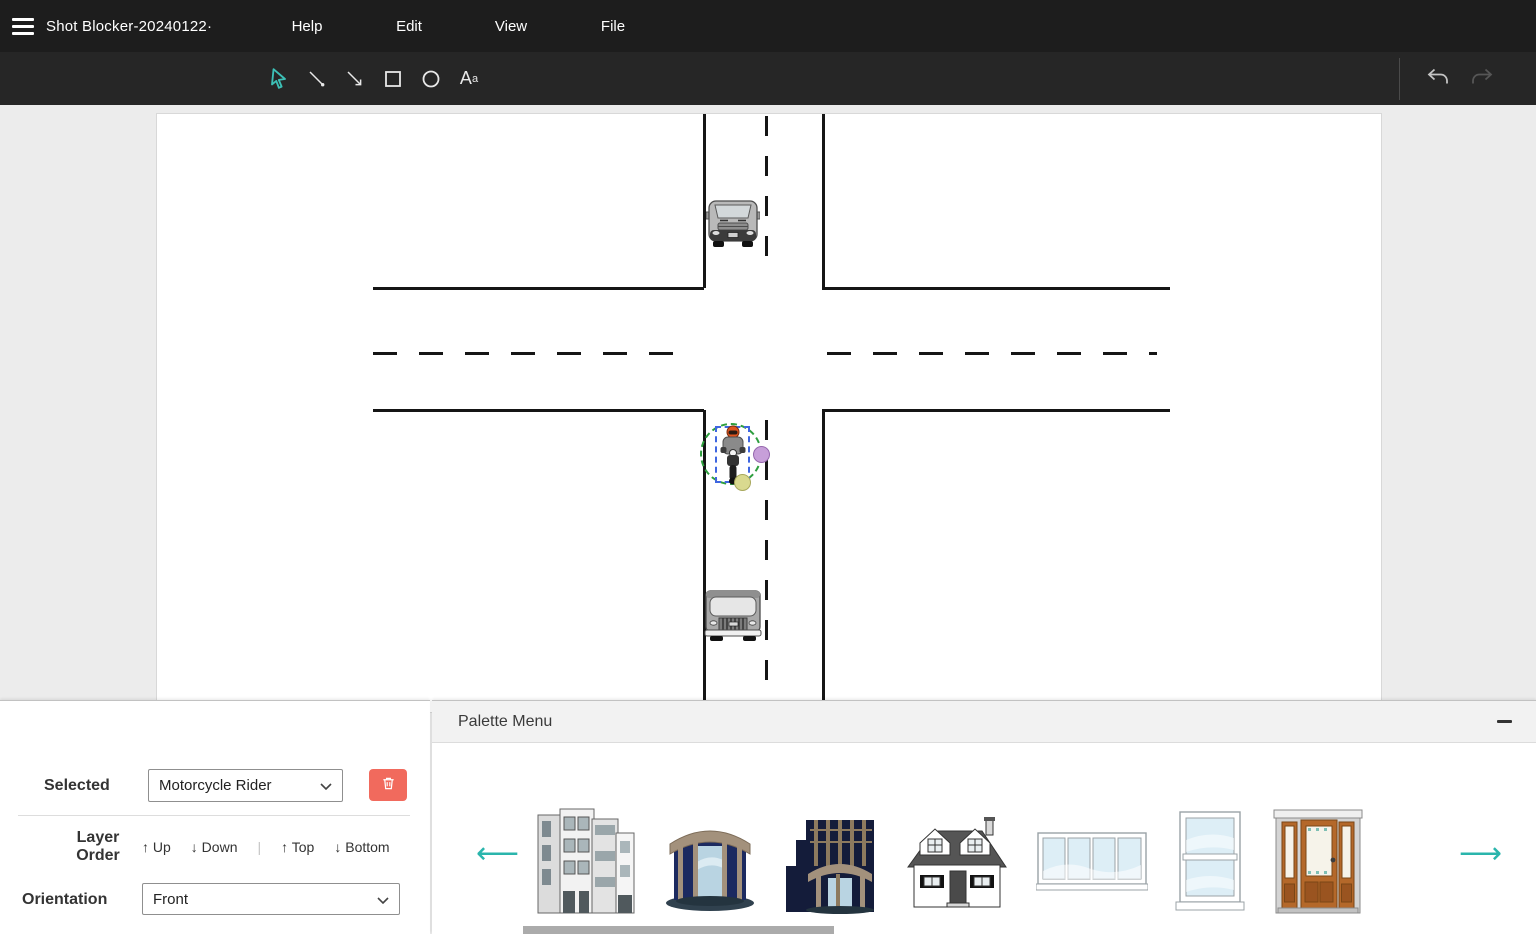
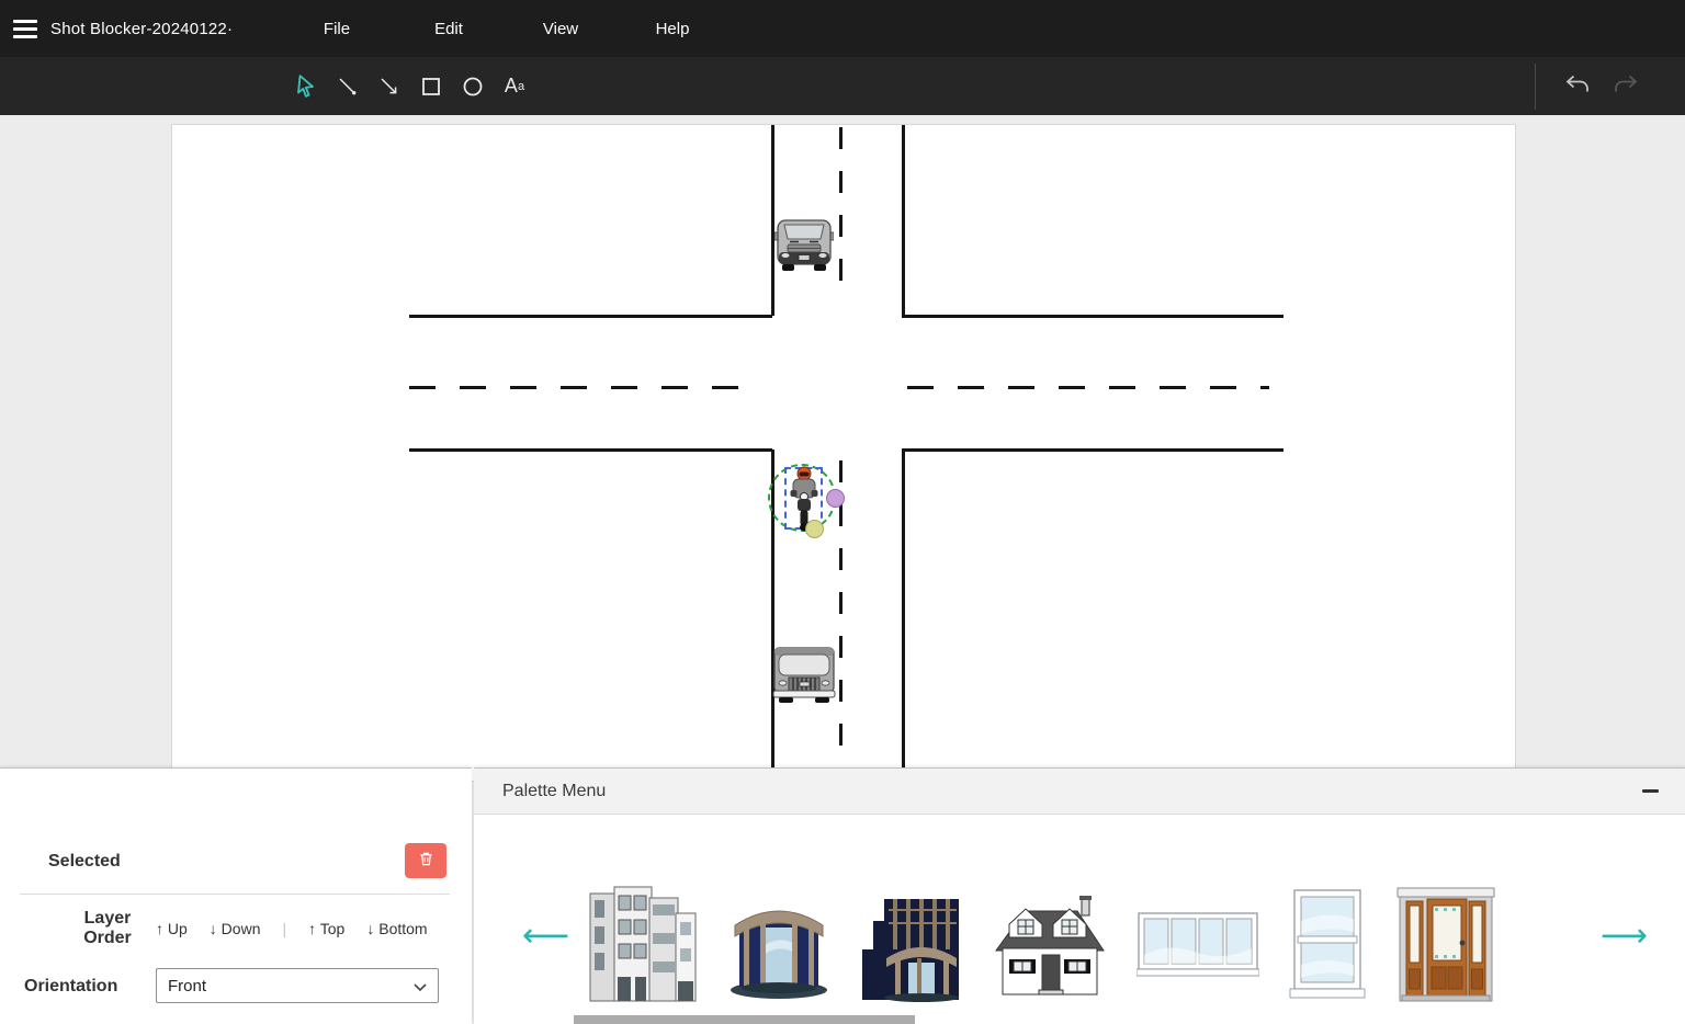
  Shot Blocker-20240122·
- Help
+ File
  Edit
  View
- File
+ Help
  A
  a
  Selected
- Motorcycle Rider
  Layer
  Order
  ↑ Up
  ↓ Down
  |
  ↑ Top
  ↓ Bottom
  Orientation
  Front
  Palette Menu
  ⟵
  ⟶
